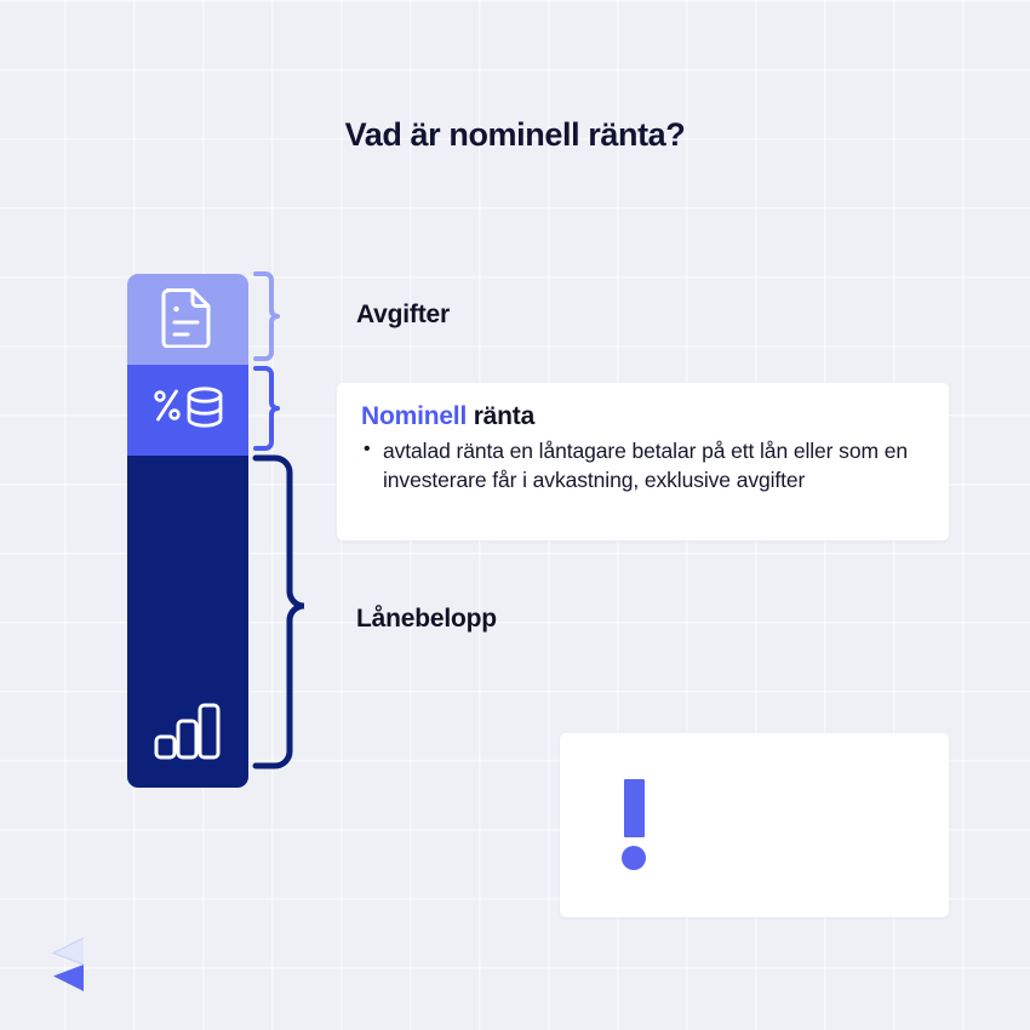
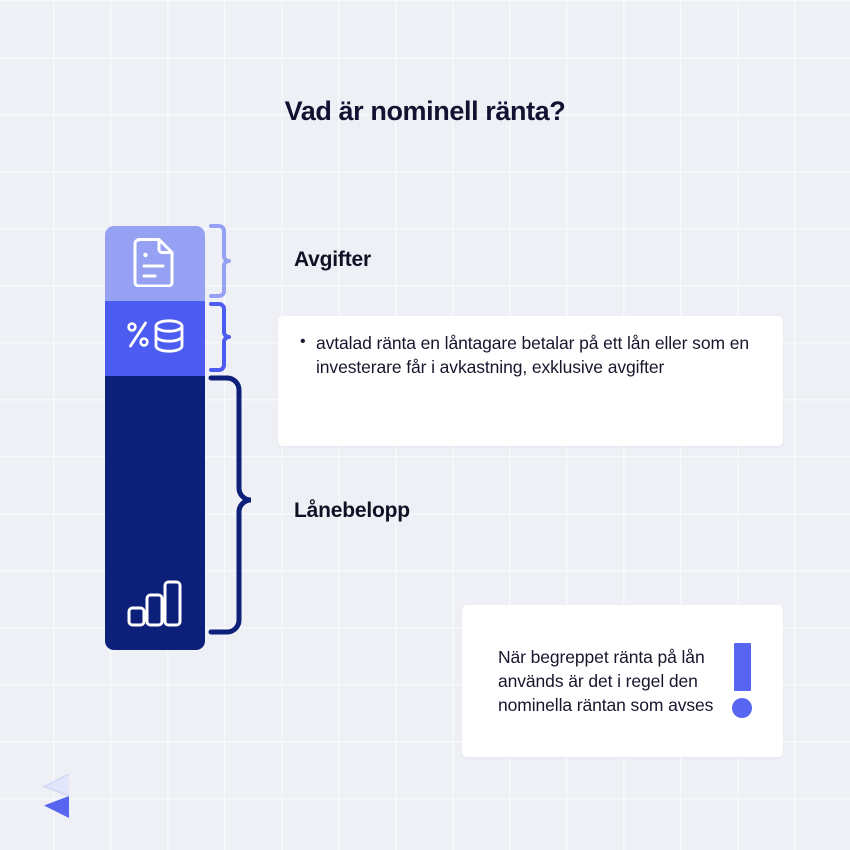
  Vad är nominell ränta?
  Avgifter
  Lånebelopp
- Nominell ränta
  avtalad ränta en låntagare betalar på ett lån eller som en investerare får i avkastning, exklusive avgifter
+ När begreppet ränta på lån används är det i regel den nominella räntan som avses
